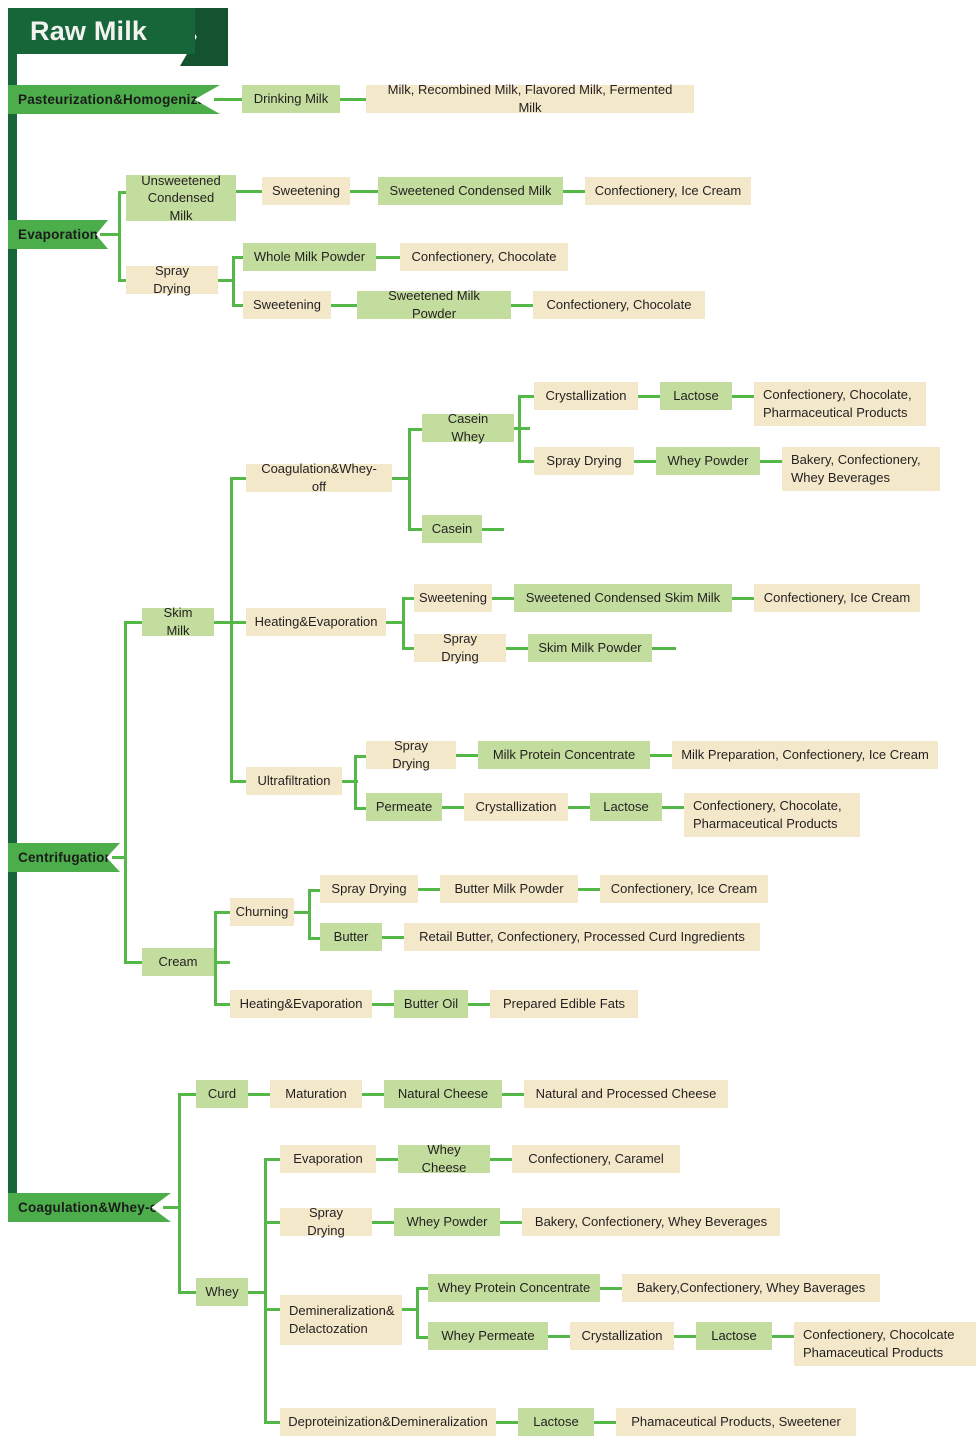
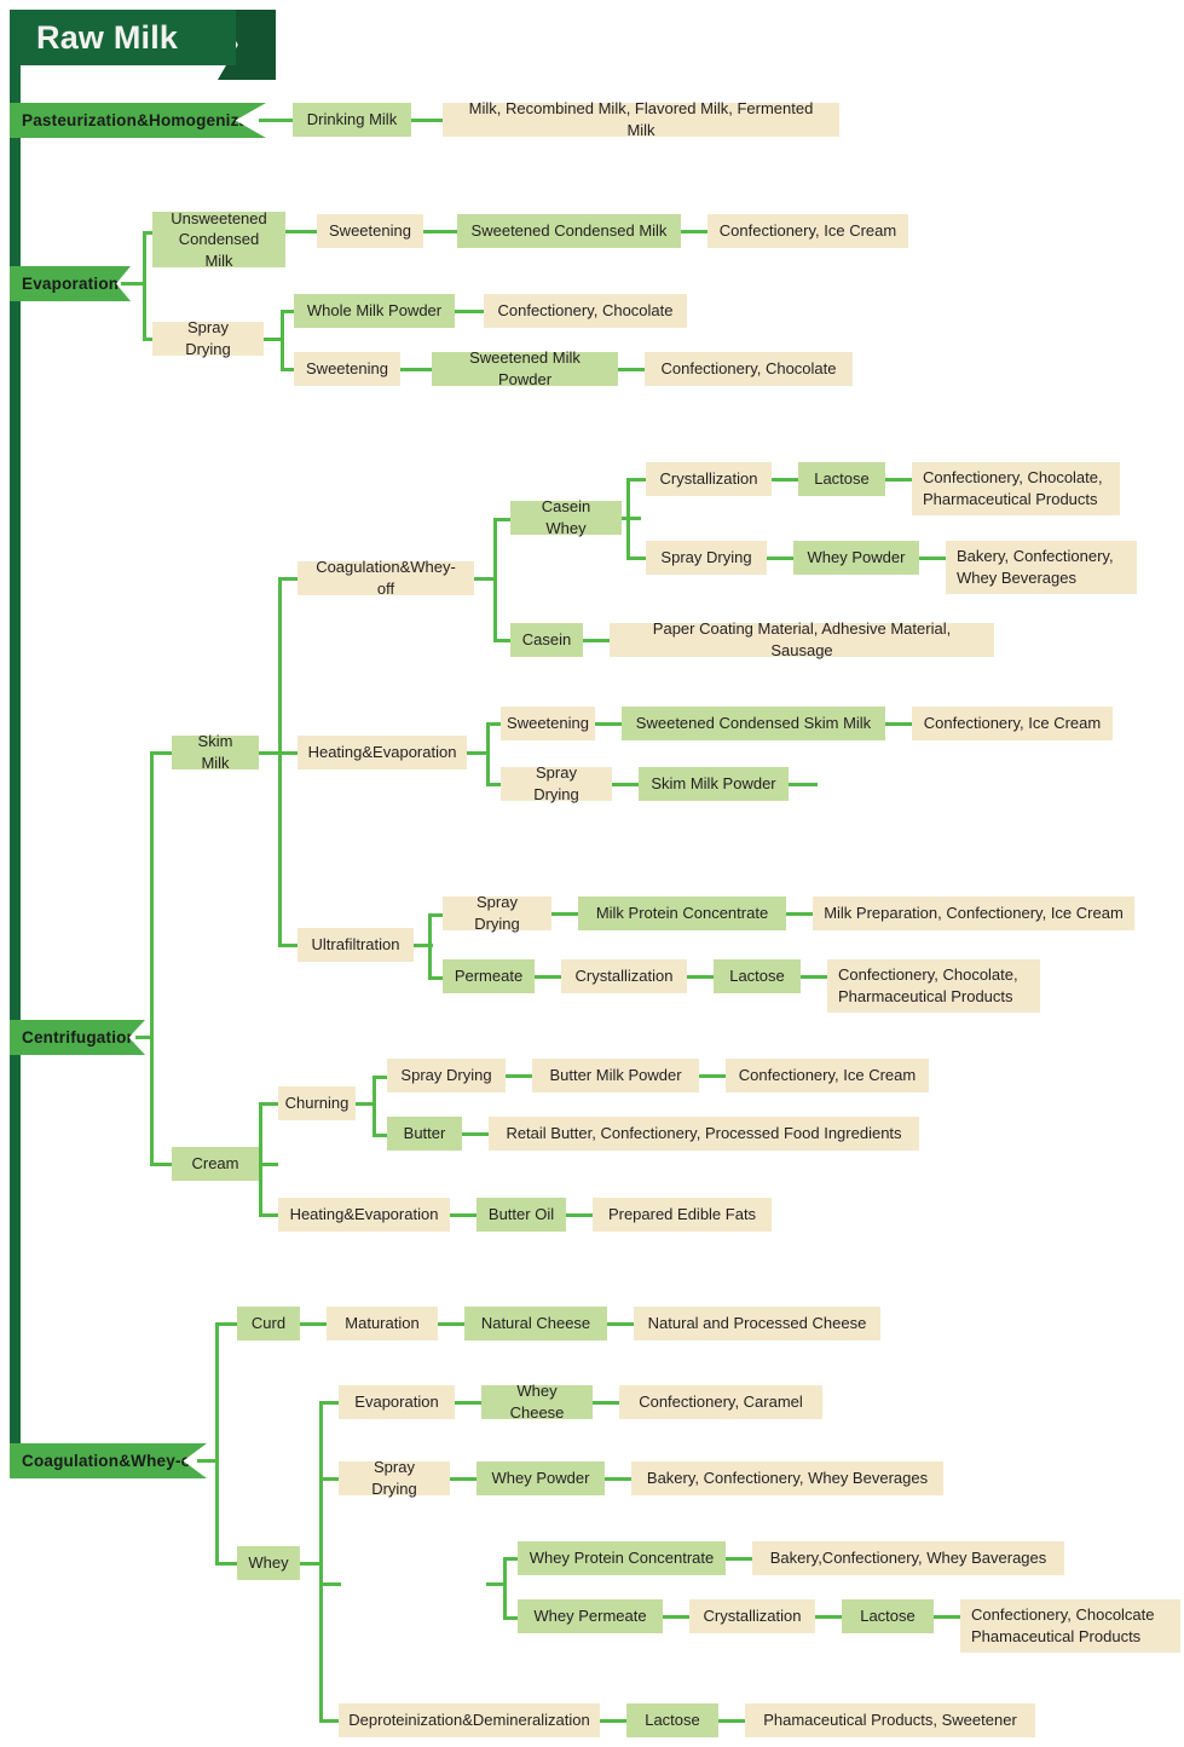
  Raw Milk
  Pasteurization&Homogeniz
  Evaporation
  Centrifugatio
  Coagulation&Whey-
  Drinking Milk
  Milk, Recombined Milk, Flavored Milk, Fermented Milk
  Unsweetened Condensed Milk
  Sweetening
  Sweetened Condensed Milk
  Confectionery, Ice Cream
  Spray Drying
  Whole Milk Powder
  Confectionery, Chocolate
  Sweetening
  Sweetened Milk Powder
  Confectionery, Chocolate
  Skim Milk
  Coagulation&Whey-off
  Casein Whey
  Crystallization
  Lactose
  Confectionery, Chocolate, Pharmaceutical Products
  Spray Drying
  Whey Powder
  Bakery, Confectionery, Whey Beverages
  Casein
+ Paper Coating Material, Adhesive Material, Sausage
  Heating&Evaporation
  Sweetening
  Sweetened Condensed Skim Milk
  Confectionery, Ice Cream
  Spray Drying
  Skim Milk Powder
  Ultrafiltration
  Spray Drying
  Milk Protein Concentrate
  Milk Preparation, Confectionery, Ice Cream
  Permeate
  Crystallization
  Lactose
  Confectionery, Chocolate, Pharmaceutical Products
  Cream
  Churning
  Spray Drying
  Butter Milk Powder
  Confectionery, Ice Cream
  Butter
- Retail Butter, Confectionery, Processed Curd Ingredients
+ Retail Butter, Confectionery, Processed Food Ingredients
  Heating&Evaporation
  Butter Oil
  Prepared Edible Fats
  Curd
  Maturation
  Natural Cheese
  Natural and Processed Cheese
  Whey
  Evaporation
  Whey Cheese
  Confectionery, Caramel
  Spray Drying
  Whey Powder
  Bakery, Confectionery, Whey Beverages
- Demineralization& Delactozation
  Whey Protein Concentrate
  Bakery,Confectionery, Whey Baverages
  Whey Permeate
  Crystallization
  Lactose
  Confectionery, Chocolcate Phamaceutical Products
  Deproteinization&Demineralization
  Lactose
  Phamaceutical Products, Sweetener
